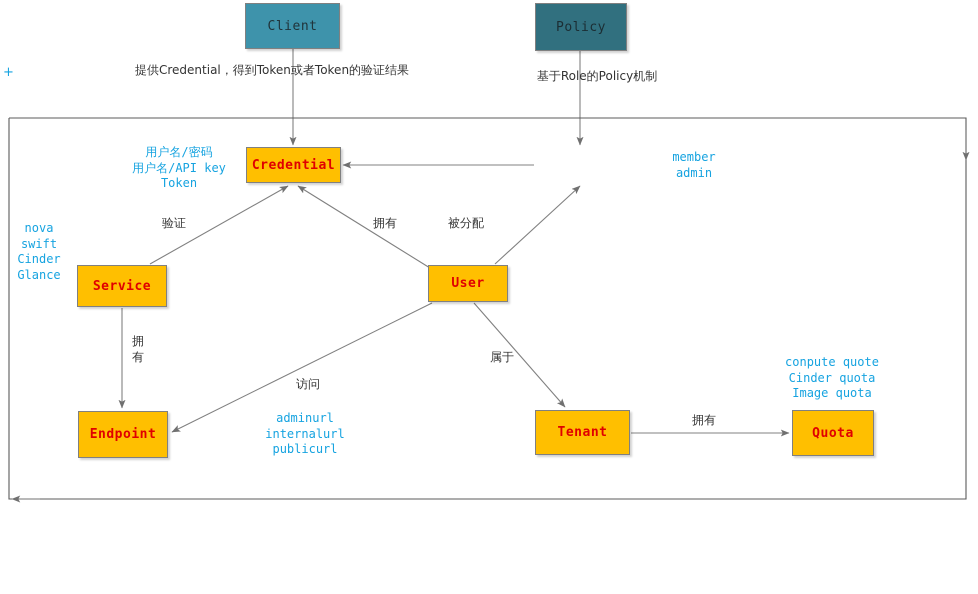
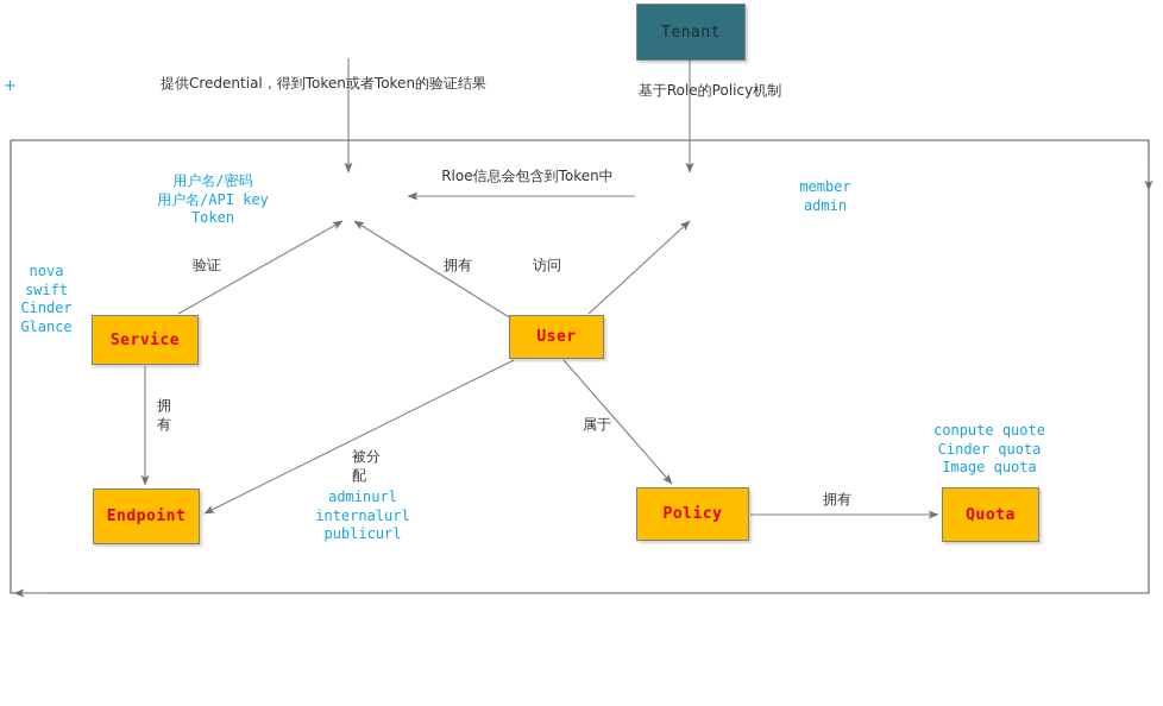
- Client
- Policy
+ Tenant
- Credential
  Service
  User
  Endpoint
- Tenant
+ Policy
  Quota
  提供Credential，得到Token或者Token的验证结果
  基于Role的Policy机制
+ Rloe信息会包含到Token中
  验证
  拥有
- 被分配
+ 访问
  拥
  有
- 访问
+ 被分配
  属于
  拥有
  用户名/密码
  用户名/API key
  Token
  member
  admin
  nova
  swift
  Cinder
  Glance
  adminurl
  internalurl
  publicurl
  conpute quote
  Cinder quota
  Image quota
  +
